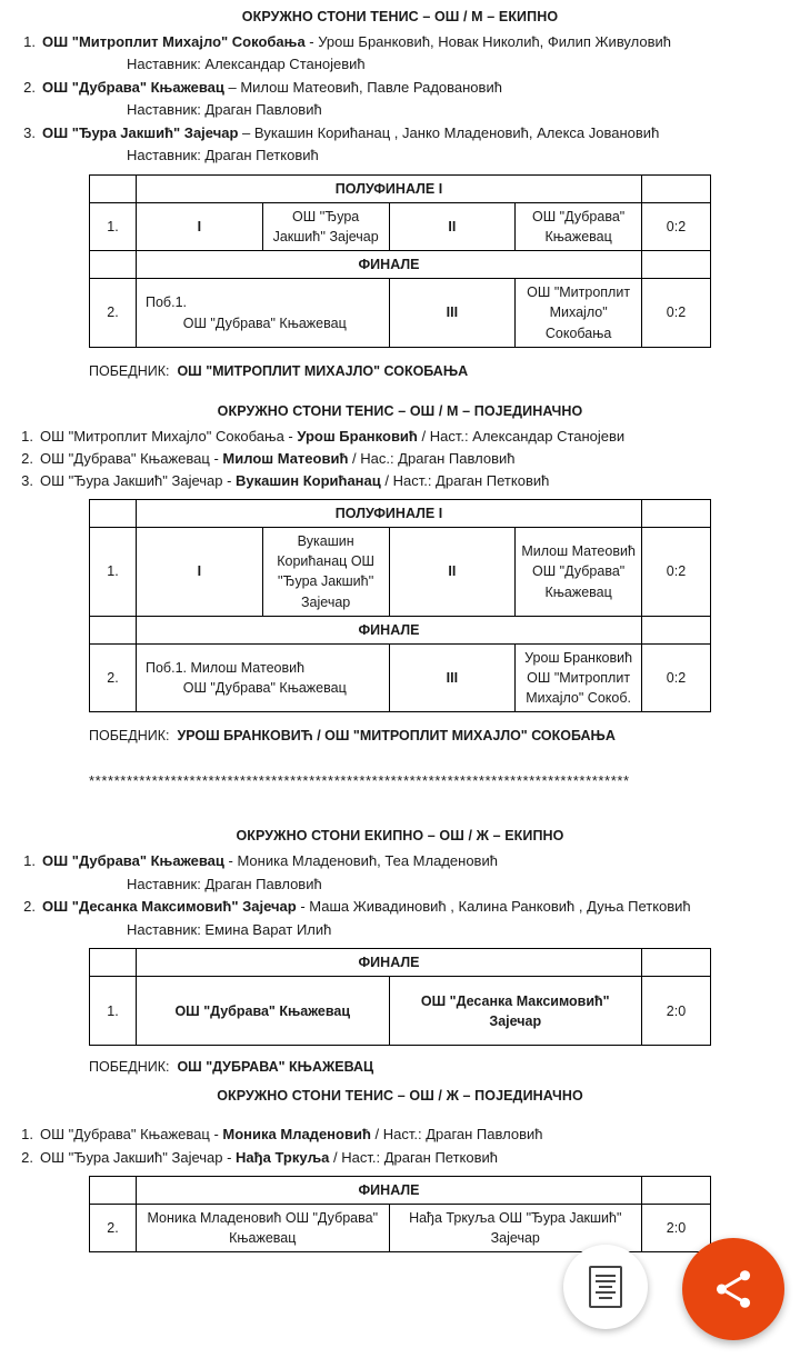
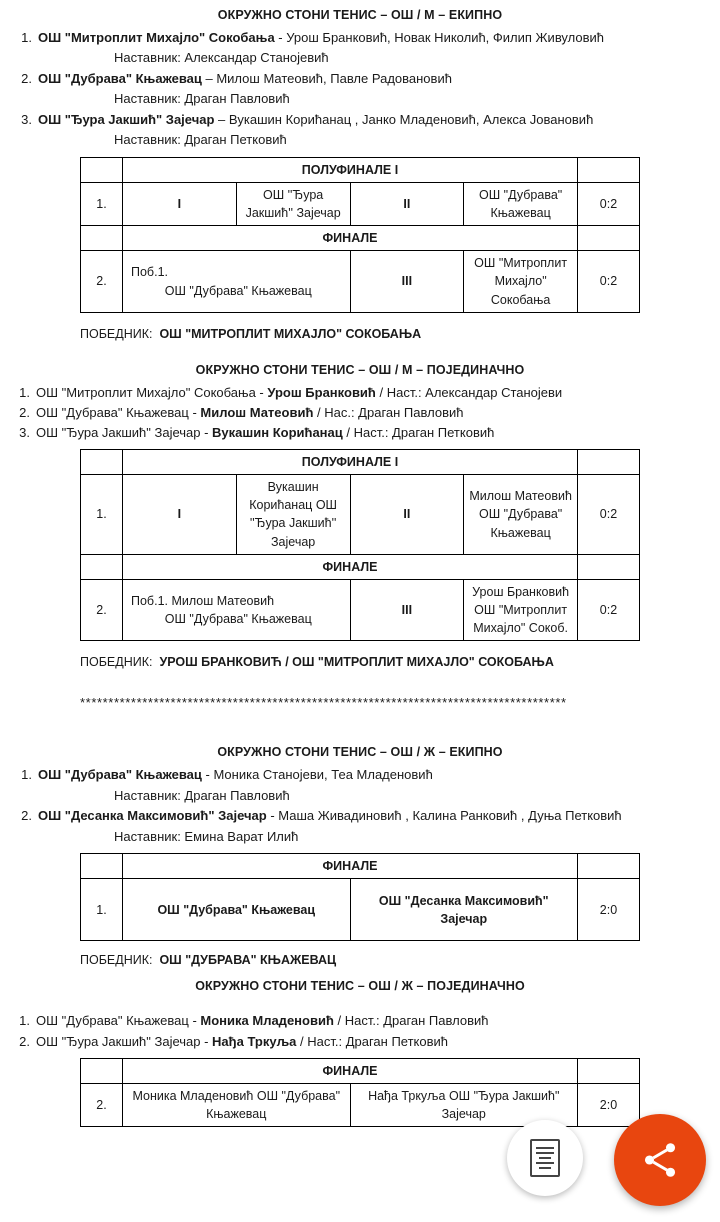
  ОКРУЖНО СТОНИ ТЕНИС – ОШ / М – ЕКИПНО
  1.
  ОШ "Митроплит Михајло" Сокобања - Урош Бранковић, Новак Николић, Филип Живуловић
  Наставник: Александар Станојевић
  2.
  ОШ "Дубрава" Књажевац – Милош Матеовић, Павле Радовановић
  Наставник: Драган Павловић
  3.
  ОШ "Ђура Јакшић" Зајечар – Вукашин Корићанац , Јанко Младеновић, Алекса Јовановић
  Наставник: Драган Петковић
  	ПОЛУФИНАЛЕ I
  1.	I	ОШ ''Ђура Јакшић'' Зајечар	II	ОШ "Дубрава" Књажевац	0:2
  	ФИНАЛЕ
  2.	Поб.1. ОШ "Дубрава" Књажевац	III	ОШ "Митроплит Михајло" Сокобања	0:2
  ПОБЕДНИК: ОШ "МИТРОПЛИТ МИХАЈЛО" СОКОБАЊА
  ОКРУЖНО СТОНИ ТЕНИС – ОШ / М – ПОЈЕДИНАЧНО
  1.
  ОШ "Митроплит Михајло" Сокобања - Урош Бранковић / Наст.: Александар Станојеви
  2.
  ОШ "Дубрава" Књажевац - Милош Матеовић / Нас.: Драган Павловић
  3.
  ОШ "Ђура Јакшић" Зајечар - Вукашин Корићанац / Наст.: Драган Петковић
  	ПОЛУФИНАЛЕ I
  1.	I	Вукашин Корићанац ОШ ''Ђура Јакшић'' Зајечар	II	Милош Матеовић ОШ "Дубрава" Књажевац	0:2
  	ФИНАЛЕ
  2.	Поб.1. Милош Матеовић ОШ "Дубрава" Књажевац	III	Урош Бранковић ОШ "Митроплит Михајло" Сокоб.	0:2
  ПОБЕДНИК: УРОШ БРАНКОВИЋ / ОШ "МИТРОПЛИТ МИХАЈЛО" СОКОБАЊА
  **************************************************************************************
- ОКРУЖНО СТОНИ ЕКИПНО – ОШ / Ж – ЕКИПНО
+ ОКРУЖНО СТОНИ ТЕНИС – ОШ / Ж – ЕКИПНО
  1.
- ОШ "Дубрава" Књажевац - Моника Младеновић, Теа Младеновић
+ ОШ "Дубрава" Књажевац - Моника Станојеви, Теа Младеновић
  Наставник: Драган Павловић
  2.
  ОШ "Десанка Максимовић" Зајечар - Маша Живадиновић , Калина Ранковић , Дуња Петковић
  Наставник: Емина Варат Илић
  	ФИНАЛЕ
  1.	ОШ "Дубрава" Књажевац	ОШ "Десанка Максимовић" Зајечар	2:0
  ПОБЕДНИК: ОШ "ДУБРАВА" КЊАЖЕВАЦ
  ОКРУЖНО СТОНИ ТЕНИС – ОШ / Ж – ПОЈЕДИНАЧНО
  1.
  ОШ "Дубрава" Књажевац - Моника Младеновић / Наст.: Драган Павловић
  2.
  ОШ "Ђура Јакшић" Зајечар - Нађа Тркуља / Наст.: Драган Петковић
  	ФИНАЛЕ
  2.	Моника Младеновић ОШ "Дубрава" Књажевац	Нађа Тркуља ОШ "Ђура Јакшић" Зајечар	2:0
